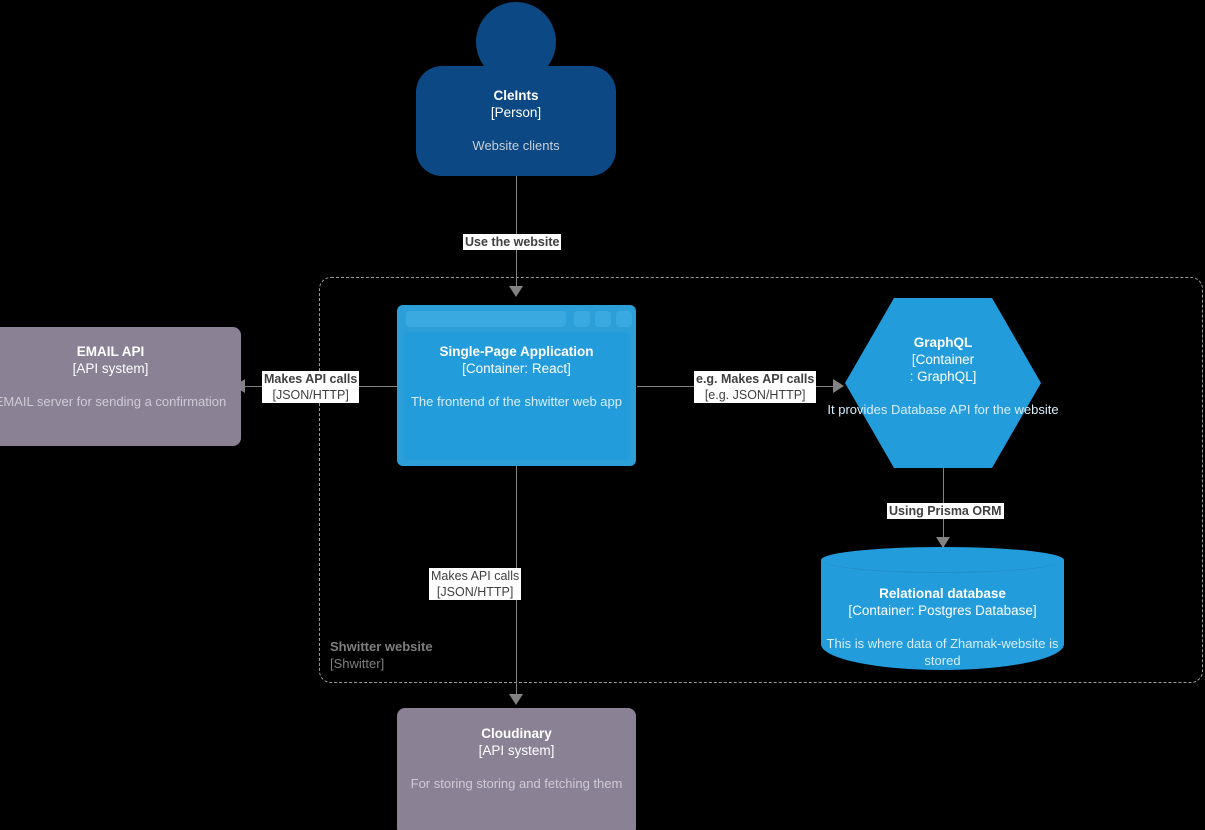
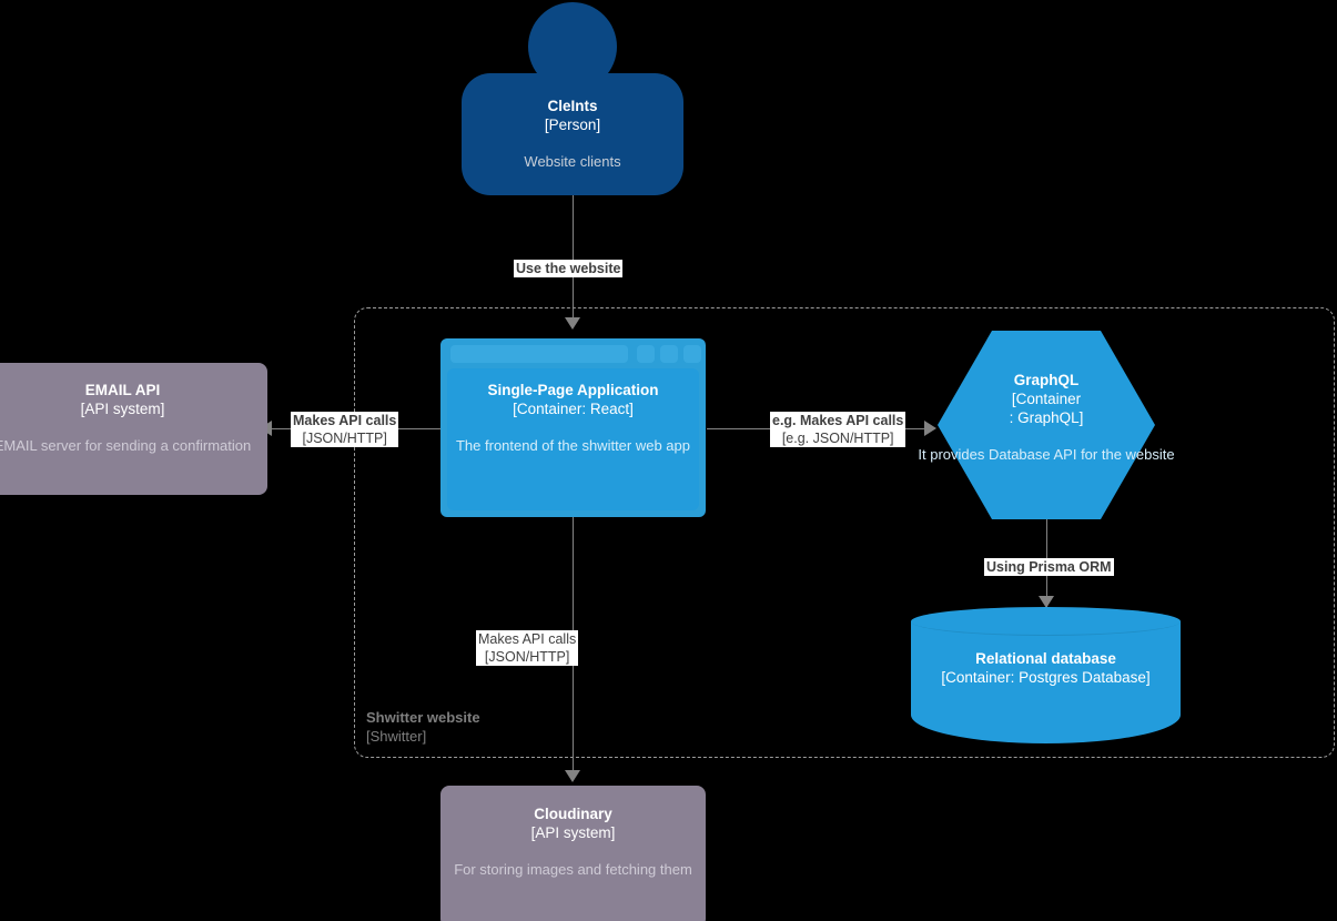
  Shwitter website
  [Shwitter]
  Use the website
  Makes API calls
  [JSON/HTTP]
  e.g. Makes API calls
  [e.g. JSON/HTTP]
  Makes API calls
  [JSON/HTTP]
  Using Prisma ORM
  CleInts
  [Person]
  Website clients
  Single-Page Application
  [Container: React]
  The frontend of the shwitter web app
  GraphQL
  [Container
  : GraphQL]
  It provides Database API for the website
  Relational database
  [Container: Postgres Database]
- This is where data of Zhamak-website is stored
  EMAIL API
  [API system]
  MAIL server for sending a confirmation
  Cloudinary
  [API system]
- For storing storing and fetching them
+ For storing images and fetching them
